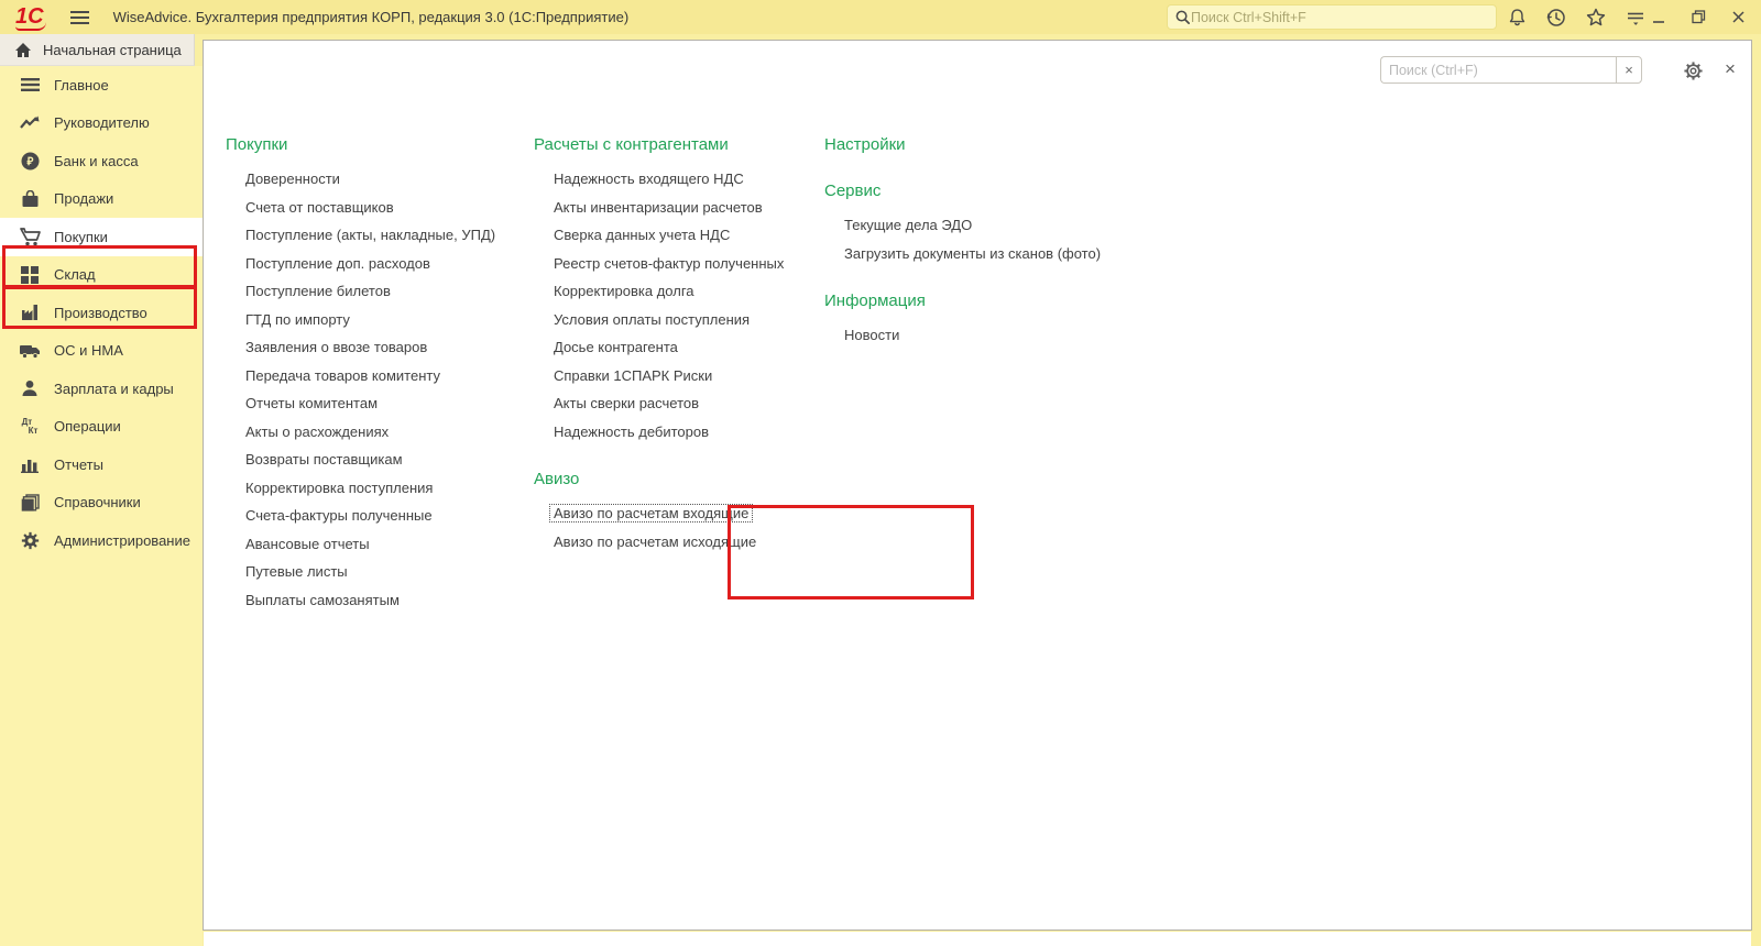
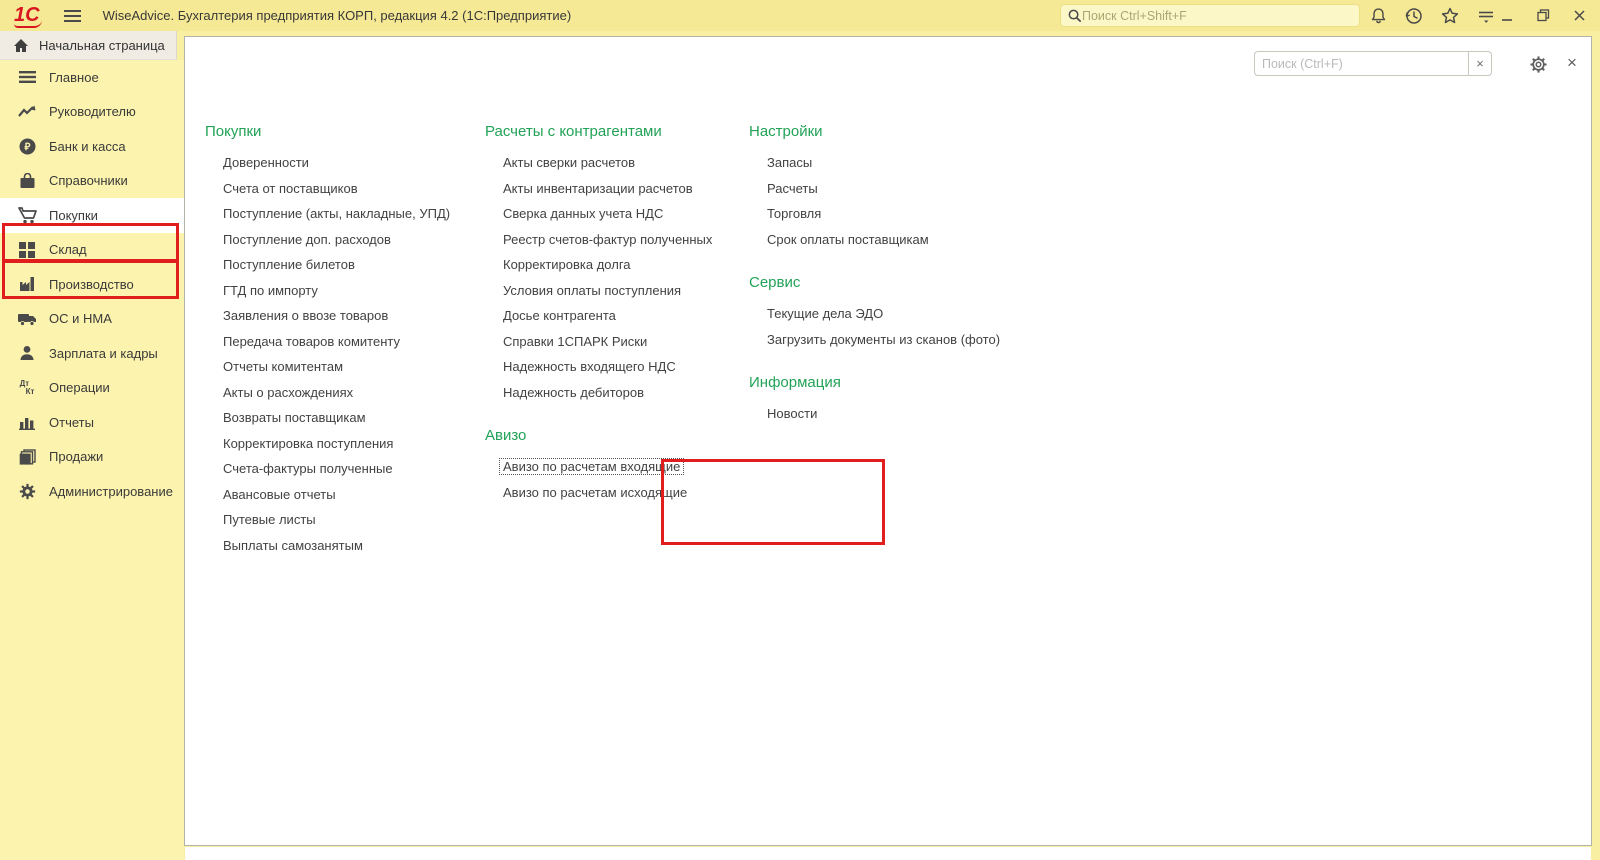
  1С
- WiseAdvice. Бухгалтерия предприятия КОРП, редакция 3.0 (1С:Предприятие)
+ WiseAdvice. Бухгалтерия предприятия КОРП, редакция 4.2 (1С:Предприятие)
  Поиск Ctrl+Shift+F
  Начальная страница
  Главное
  Руководителю
  ₽
  Банк и касса
- Продажи
+ Справочники
  Покупки
  Склад
  Производство
  ОС и НМА
  Зарплата и кадры
  Дт
  Кт
  Операции
  Отчеты
- Справочники
+ Продажи
  Администрирование
  Поиск (Ctrl+F)
  ×
  ×
  Покупки
  Доверенности
  Счета от поставщиков
  Поступление (акты, накладные, УПД)
  Поступление доп. расходов
  Поступление билетов
  ГТД по импорту
  Заявления о ввозе товаров
  Передача товаров комитенту
  Отчеты комитентам
  Акты о расхождениях
  Возвраты поставщикам
  Корректировка поступления
  Счета-фактуры полученные
  Авансовые отчеты
  Путевые листы
  Выплаты самозанятым
  Расчеты с контрагентами
- Надежность входящего НДС
+ Акты сверки расчетов
  Акты инвентаризации расчетов
  Сверка данных учета НДС
  Реестр счетов-фактур полученных
  Корректировка долга
  Условия оплаты поступления
  Досье контрагента
  Справки 1СПАРК Риски
- Акты сверки расчетов
+ Надежность входящего НДС
  Надежность дебиторов
  Авизо
  Авизо по расчетам входящие
  Авизо по расчетам исходящие
  Настройки
+ Запасы
+ Расчеты
+ Торговля
+ Срок оплаты поставщикам
  Сервис
  Текущие дела ЭДО
  Загрузить документы из сканов (фото)
  Информация
  Новости
